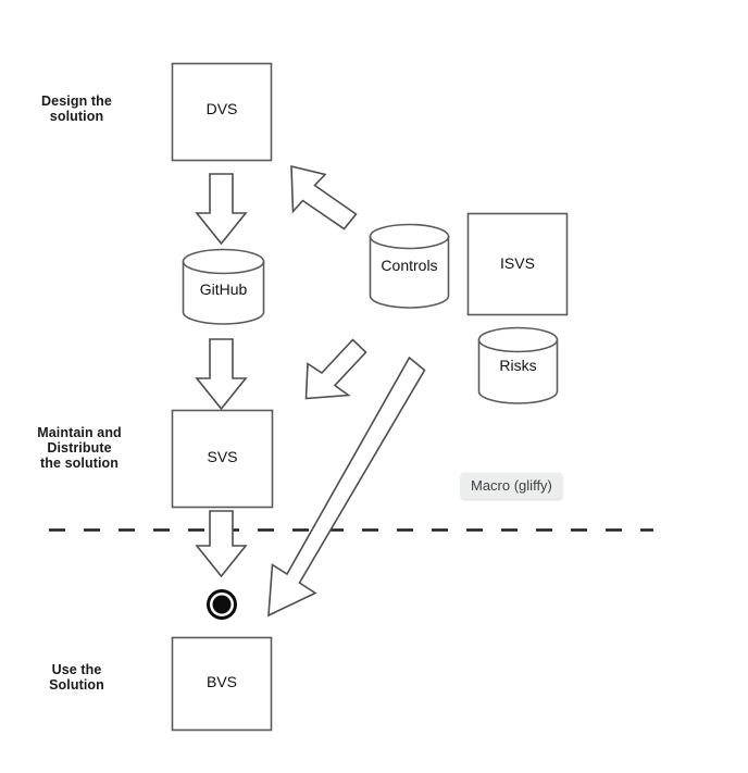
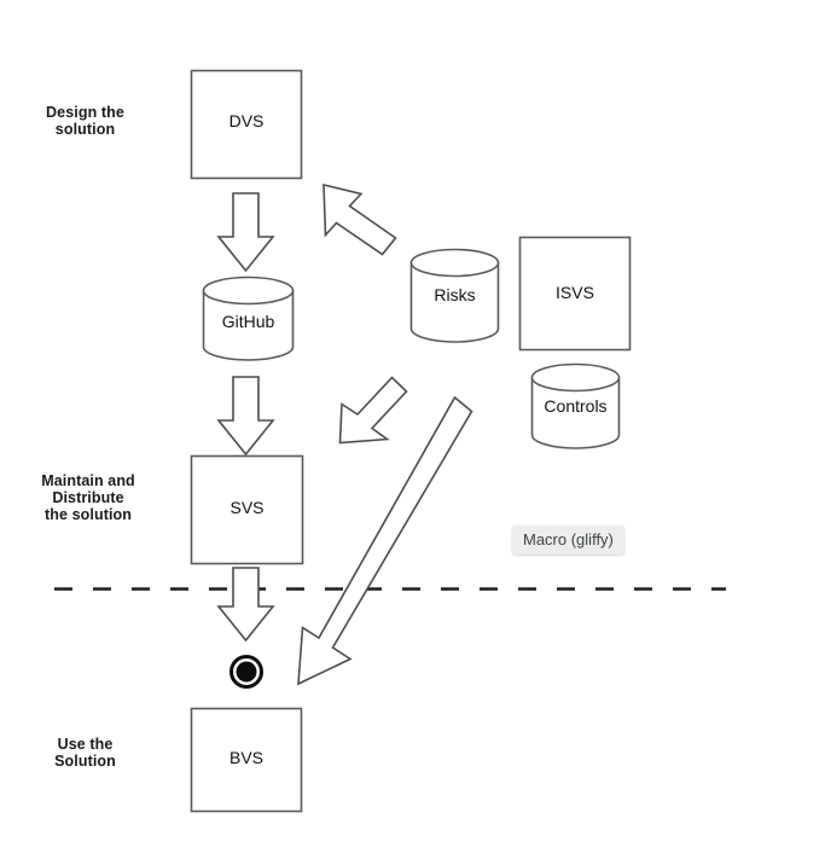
  DVS
  GitHub
  SVS
  BVS
- Controls
+ Risks
  ISVS
- Risks
+ Controls
  Design the
  solution
  Maintain and
  Distribute
  the solution
  Use the
  Solution
  Macro (gliffy)
